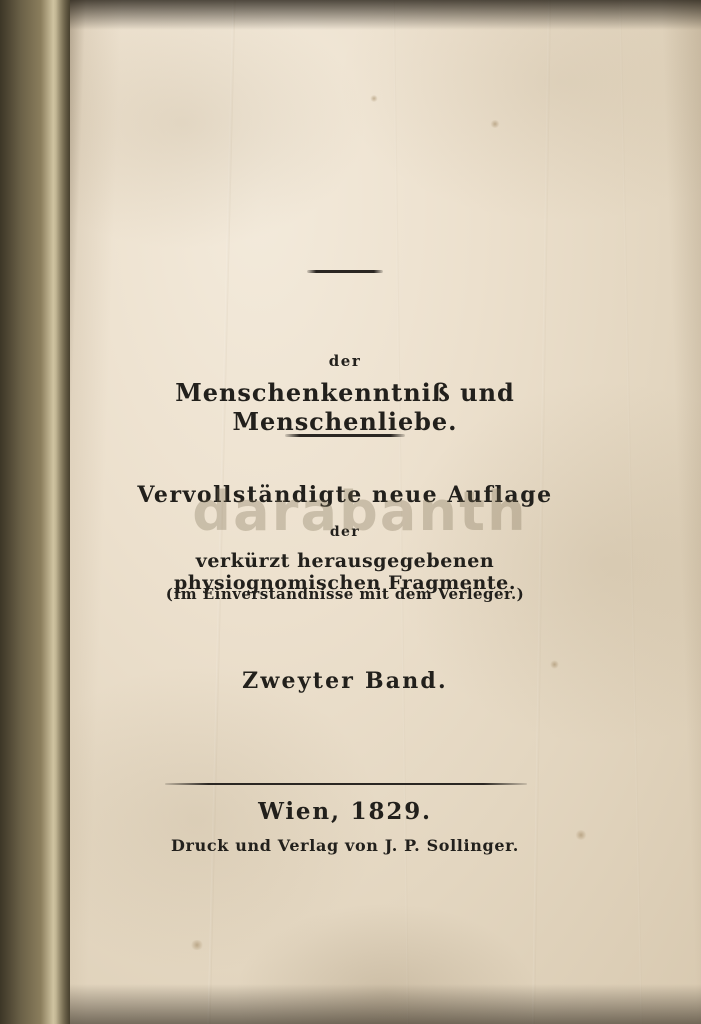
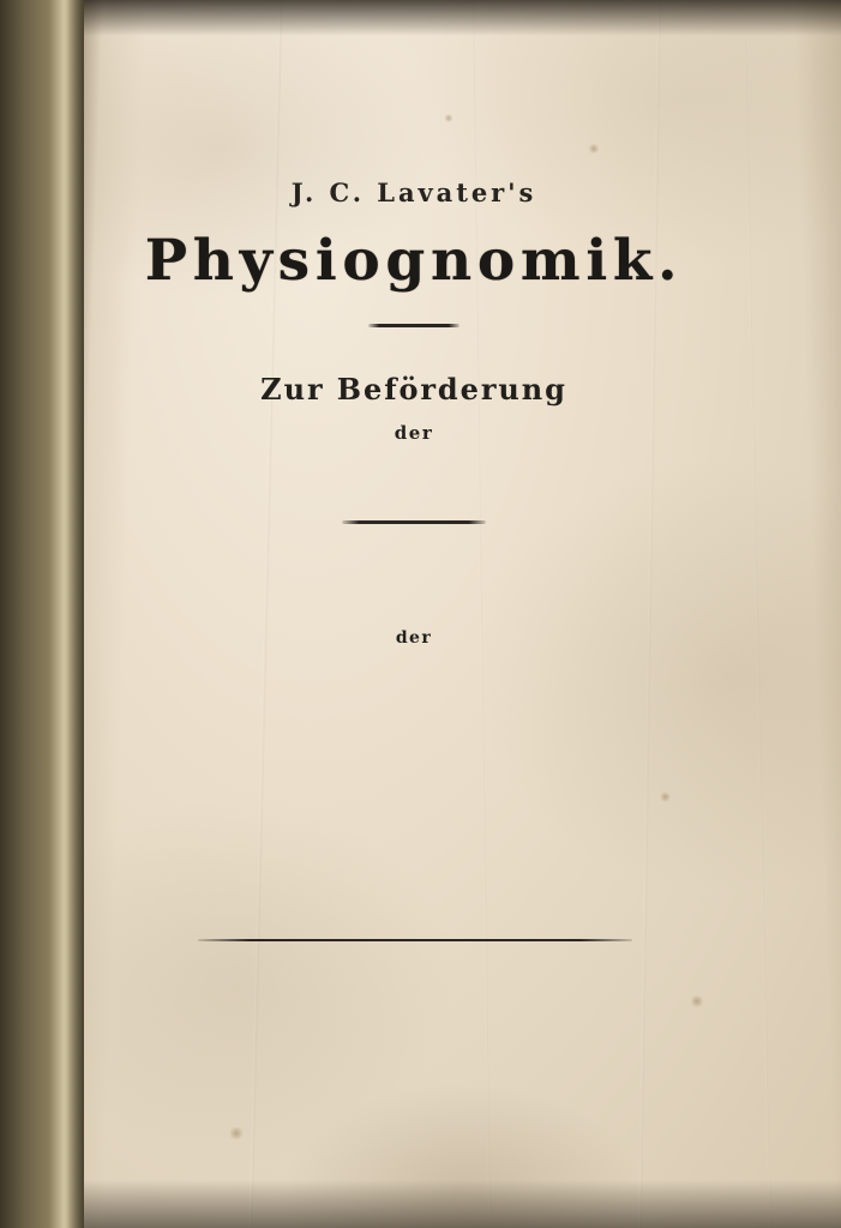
+ J. C. Lavater's
+ Physiognomik.
+ Zur Beförderung
  der
- Menschenkenntniß und Menschenliebe.
- Vervollständigte neue Auflage
  der
- verkürzt herausgegebenen physiognomischen Fragmente.
- (Im Einverständnisse mit dem Verleger.)
- Zweyter Band.
- Wien, 1829.
- Druck und Verlag von J. P. Sollinger.
- darabanth
